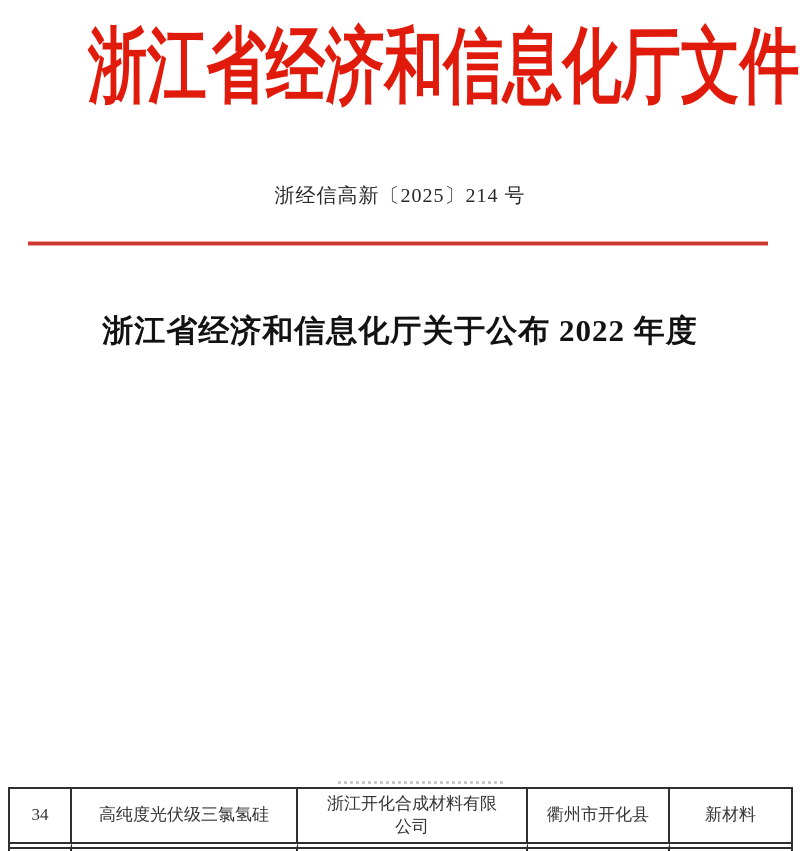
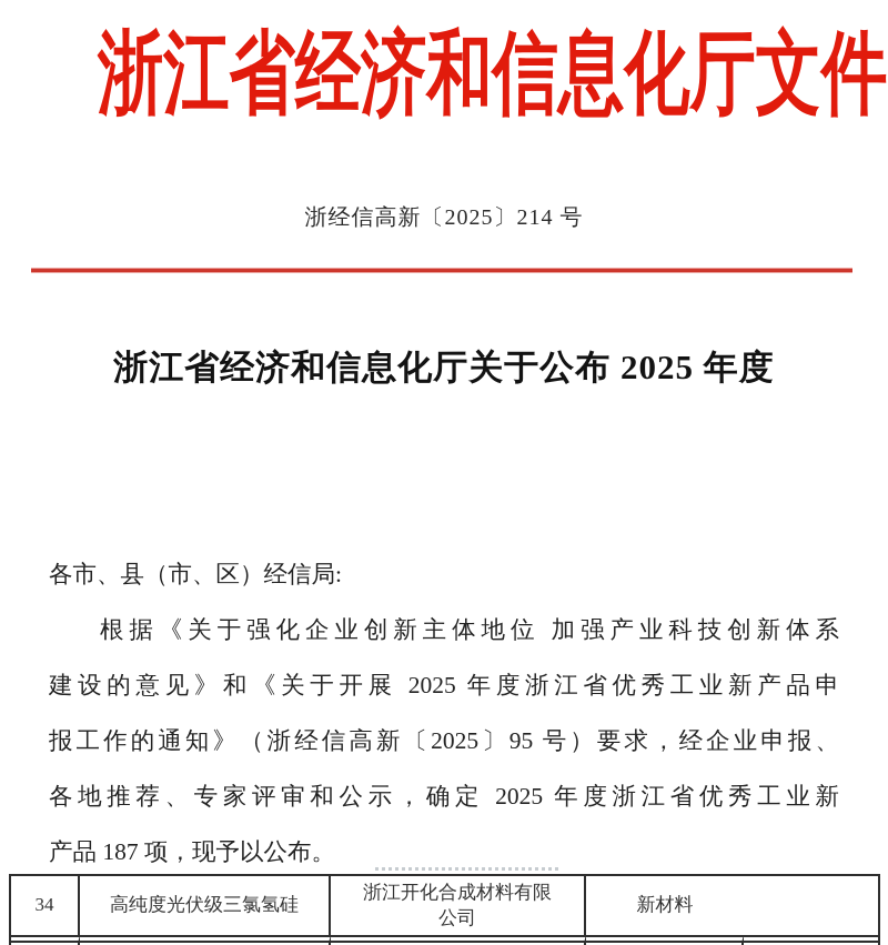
  浙江省经济和信息化厅文件
  浙经信高新〔2025〕214 号
- 浙江省经济和信息化厅关于公布 2022 年度
+ 浙江省经济和信息化厅关于公布 2025 年度
+ 各市、县（市、区）经信局:
+ 根据《关于强化企业创新主体地位 加强产业科技创新体系
+ 建设的意见》和《关于开展 2025 年度浙江省优秀工业新产品申
+ 报工作的通知》（浙经信高新〔2025〕95 号）要求，经企业申报、
+ 各地推荐、专家评审和公示，确定 2025 年度浙江省优秀工业新
+ 产品 187 项，现予以公布。
  34
  高纯度光伏级三氯氢硅
  浙江开化合成材料有限公司
- 衢州市开化县
  新材料
